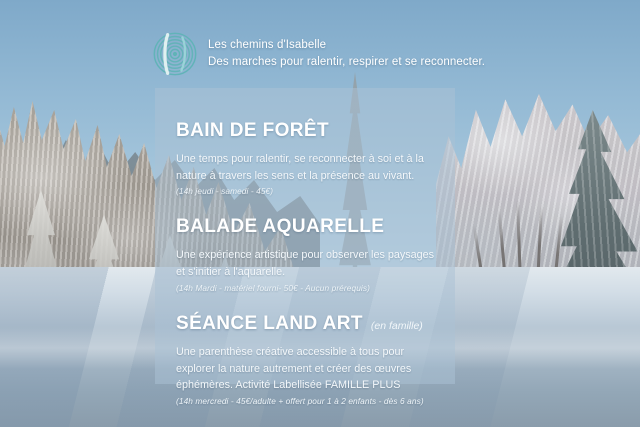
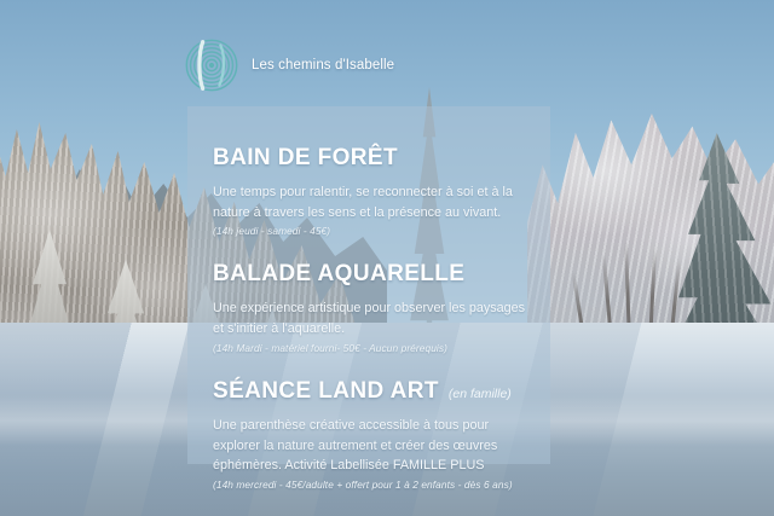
  Les chemins d'Isabelle
- Des marches pour ralentir, respirer et se reconnecter.
  BAIN DE FORÊT
  Une temps pour ralentir, se reconnecter à soi et à la nature à travers les sens et la présence au vivant.
  (14h jeudi - samedi - 45€)
  BALADE AQUARELLE
  Une expérience artistique pour observer les paysages et s'initier à l'aquarelle.
  (14h Mardi - matériel fourni- 50€ - Aucun prérequis)
  SÉANCE LAND ART
  (en famille)
  Une parenthèse créative accessible à tous pour explorer la nature autrement et créer des œuvres éphémères. Activité Labellisée FAMILLE PLUS
  (14h mercredi - 45€/adulte + offert pour 1 à 2 enfants - dès 6 ans)
